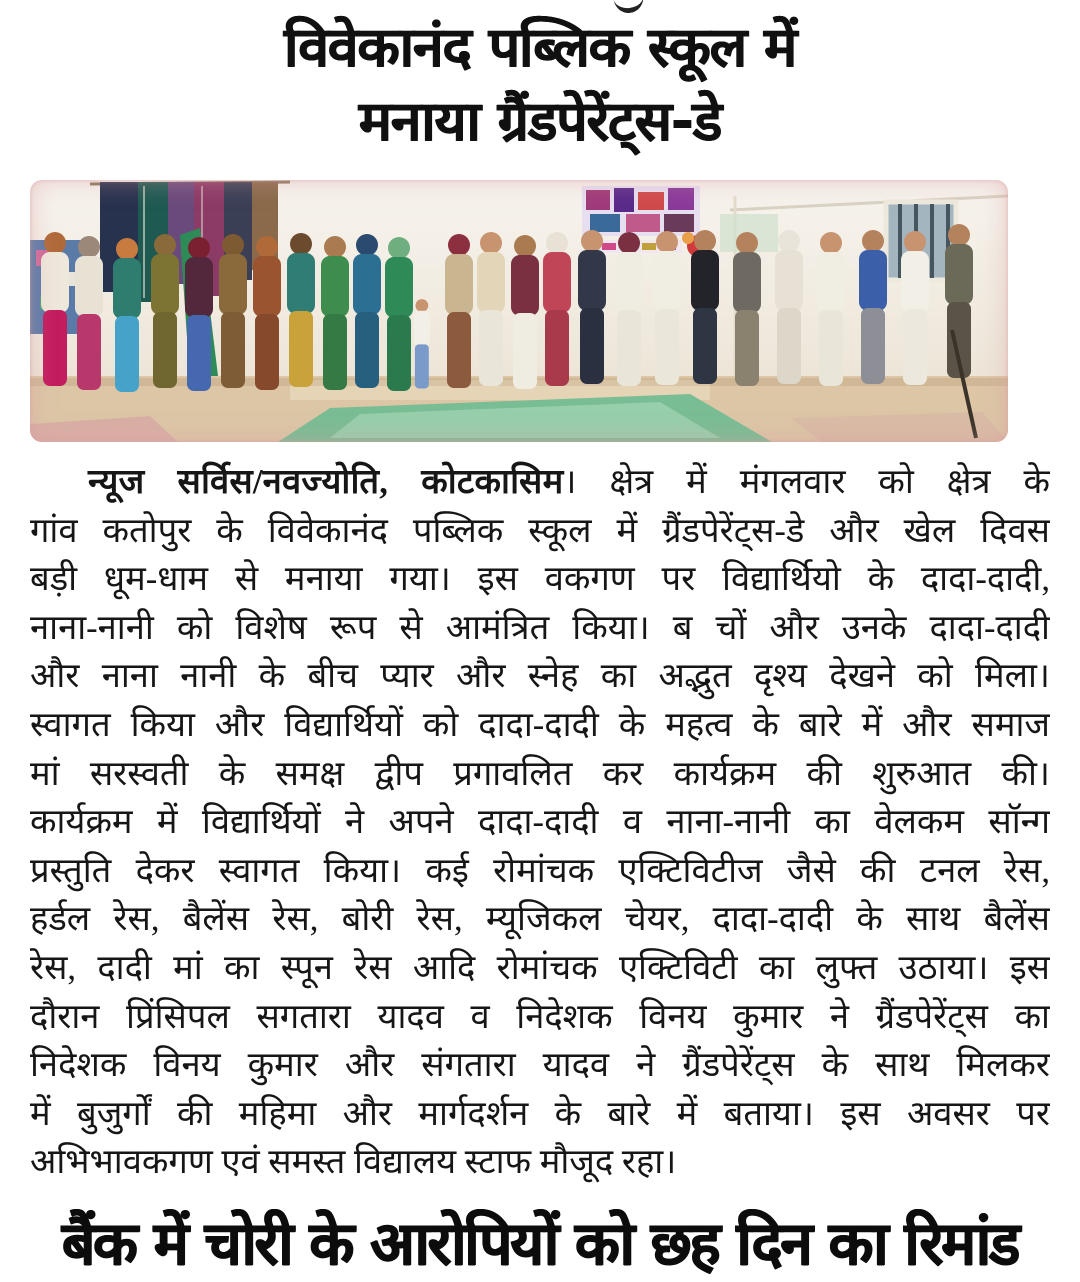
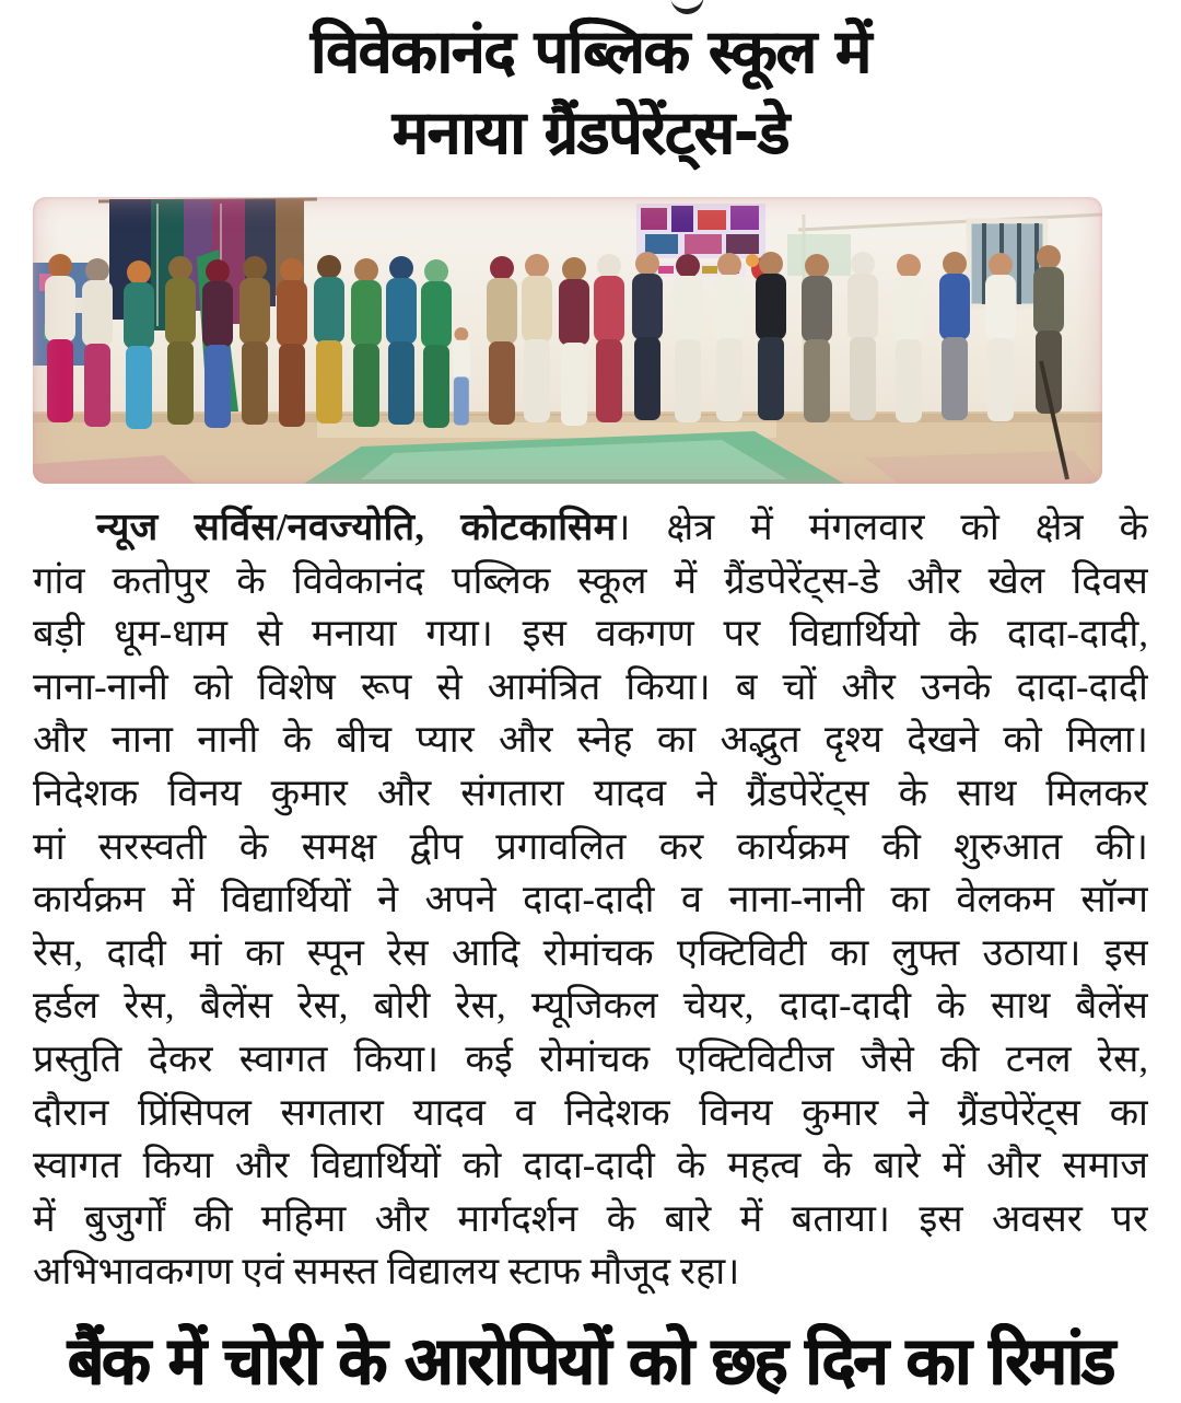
  विवेकानंद पब्लिक स्कूल में
  मनाया ग्रैंडपेरेंट्स-डे
  न्यूज सर्विस/नवज्योति, कोटकासिम। क्षेत्र में मंगलवार को क्षेत्र के
  गांव कतोपुर के विवेकानंद पब्लिक स्कूल में ग्रैंडपेरेंट्स-डे और खेल दिवस
  बड़ी धूम-धाम से मनाया गया। इस वकगण पर विद्यार्थियो के दादा-दादी,
  नाना-नानी को विशेष रूप से आमंत्रित किया। ब चों और उनके दादा-दादी
  और नाना नानी के बीच प्यार और स्नेह का अद्भुत दृश्य देखने को मिला।
- स्वागत किया और विद्यार्थियों को दादा-दादी के महत्व के बारे में और समाज
+ निदेशक विनय कुमार और संगतारा यादव ने ग्रैंडपेरेंट्स के साथ मिलकर
  मां सरस्वती के समक्ष द्वीप प्रगावलित कर कार्यक्रम की शुरुआत की।
  कार्यक्रम में विद्यार्थियों ने अपने दादा-दादी व नाना-नानी का वेलकम सॉन्ग
- प्रस्तुति देकर स्वागत किया। कई रोमांचक एक्टिविटीज जैसे की टनल रेस,
+ रेस, दादी मां का स्पून रेस आदि रोमांचक एक्टिविटी का लुफ्त उठाया। इस
  हर्डल रेस, बैलेंस रेस, बोरी रेस, म्यूजिकल चेयर, दादा-दादी के साथ बैलेंस
- रेस, दादी मां का स्पून रेस आदि रोमांचक एक्टिविटी का लुफ्त उठाया। इस
+ प्रस्तुति देकर स्वागत किया। कई रोमांचक एक्टिविटीज जैसे की टनल रेस,
  दौरान प्रिंसिपल सगतारा यादव व निदेशक विनय कुमार ने ग्रैंडपेरेंट्स का
- निदेशक विनय कुमार और संगतारा यादव ने ग्रैंडपेरेंट्स के साथ मिलकर
+ स्वागत किया और विद्यार्थियों को दादा-दादी के महत्व के बारे में और समाज
  में बुजुर्गों की महिमा और मार्गदर्शन के बारे में बताया। इस अवसर पर
  अभिभावकगण एवं समस्त विद्यालय स्टाफ मौजूद रहा।
  बैंक में चोरी के आरोपियों को छह दिन का रिमांड
